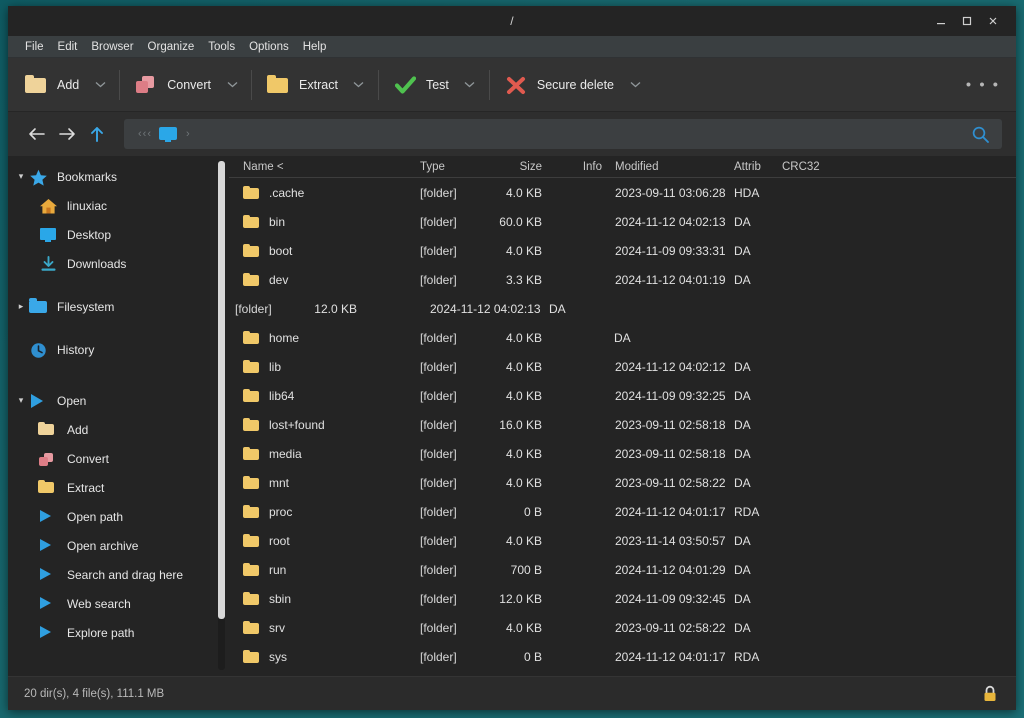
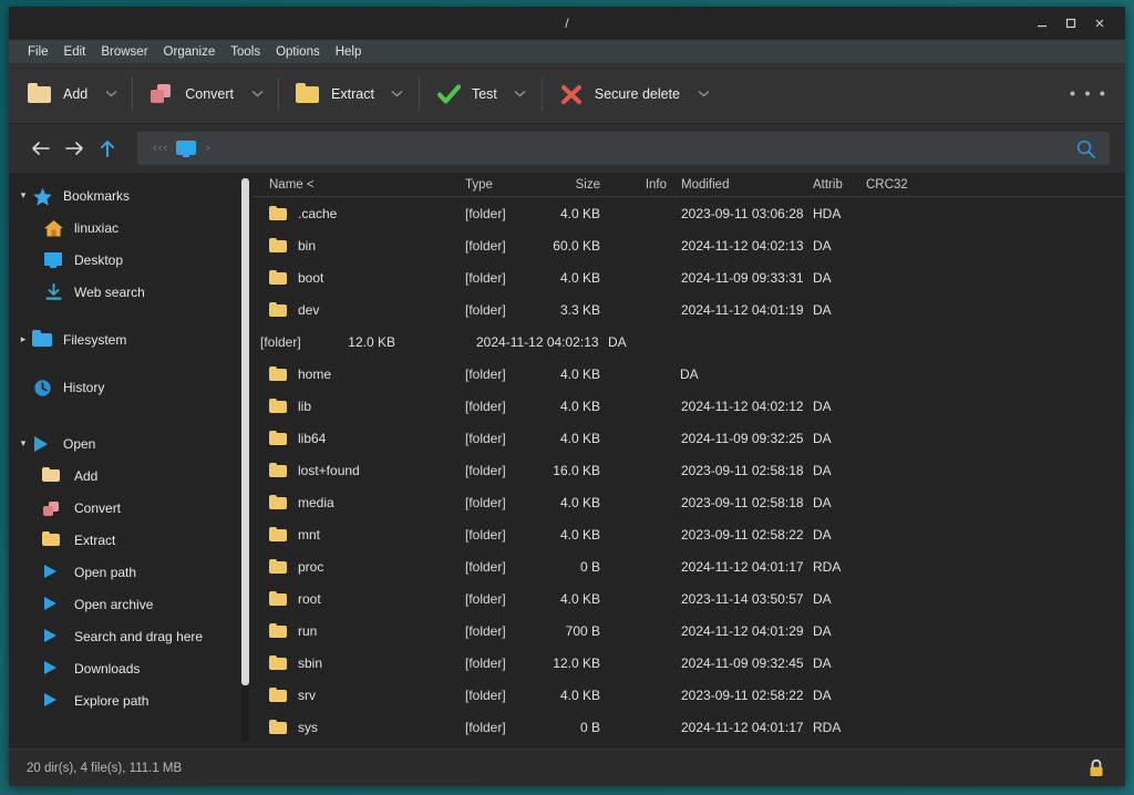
  /
  File
  Edit
  Browser
  Organize
  Tools
  Options
  Help
  Add
  Convert
  Extract
  Test
  Secure delete
  • • •
  ‹‹‹
  ›
  ▾
  Bookmarks
  linuxiac
  Desktop
- Downloads
+ Web search
  ▸
  Filesystem
  History
  ▾
  Open
  Add
  Convert
  Extract
  Open path
  Open archive
  Search and drag here
- Web search
+ Downloads
  Explore path
  Name <
  Type
  Size
  Info
  Modified
  Attrib
  CRC32
  .cache
  [folder]
  4.0 KB
  2023-09-11 03:06:28
  HDA
  bin
  [folder]
  60.0 KB
  2024-11-12 04:02:13
  DA
  boot
  [folder]
  4.0 KB
  2024-11-09 09:33:31
  DA
  dev
  [folder]
  3.3 KB
  2024-11-12 04:01:19
  DA
  [folder]
  12.0 KB
  2024-11-12 04:02:13
  DA
  home
  [folder]
  4.0 KB
  DA
  lib
  [folder]
  4.0 KB
  2024-11-12 04:02:12
  DA
  lib64
  [folder]
  4.0 KB
  2024-11-09 09:32:25
  DA
  lost+found
  [folder]
  16.0 KB
  2023-09-11 02:58:18
  DA
  media
  [folder]
  4.0 KB
  2023-09-11 02:58:18
  DA
  mnt
  [folder]
  4.0 KB
  2023-09-11 02:58:22
  DA
  proc
  [folder]
  0 B
  2024-11-12 04:01:17
  RDA
  root
  [folder]
  4.0 KB
  2023-11-14 03:50:57
  DA
  run
  [folder]
  700 B
  2024-11-12 04:01:29
  DA
  sbin
  [folder]
  12.0 KB
  2024-11-09 09:32:45
  DA
  srv
  [folder]
  4.0 KB
  2023-09-11 02:58:22
  DA
  sys
  [folder]
  0 B
  2024-11-12 04:01:17
  RDA
  20 dir(s), 4 file(s), 111.1 MB
